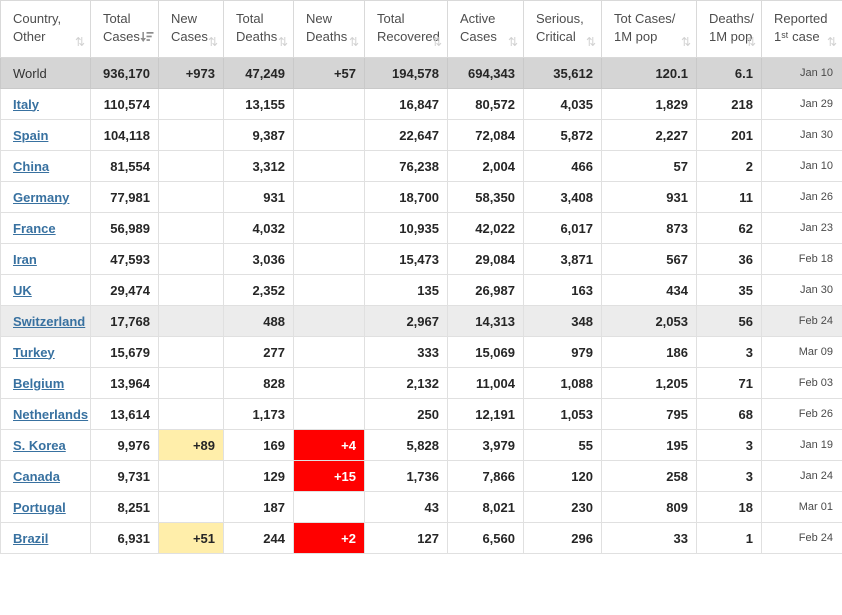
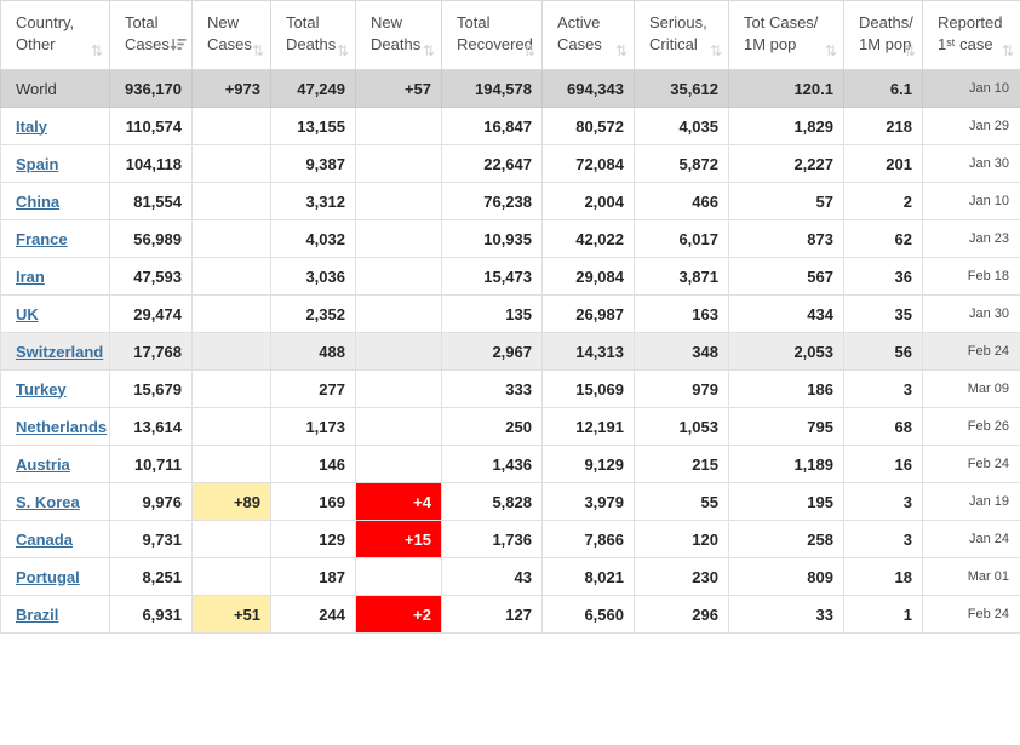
  Country, Other ⇅	Total Cases	New Cases ⇅	Total Deaths ⇅	New Deaths ⇅	Total Recovered ⇅	Active Cases ⇅	Serious, Critical ⇅	Tot Cases/ 1M pop ⇅	Deaths/ 1M pop ⇅	Reported 1ˢᵗ case ⇅
  World	936,170	+973	47,249	+57	194,578	694,343	35,612	120.1	6.1	Jan 10
  Italy	110,574		13,155		16,847	80,572	4,035	1,829	218	Jan 29
  Spain	104,118		9,387		22,647	72,084	5,872	2,227	201	Jan 30
  China	81,554		3,312		76,238	2,004	466	57	2	Jan 10
- Germany	77,981		931		18,700	58,350	3,408	931	11	Jan 26
  France	56,989		4,032		10,935	42,022	6,017	873	62	Jan 23
  Iran	47,593		3,036		15,473	29,084	3,871	567	36	Feb 18
  UK	29,474		2,352		135	26,987	163	434	35	Jan 30
  Switzerland	17,768		488		2,967	14,313	348	2,053	56	Feb 24
  Turkey	15,679		277		333	15,069	979	186	3	Mar 09
- Belgium	13,964		828		2,132	11,004	1,088	1,205	71	Feb 03
  Netherlands	13,614		1,173		250	12,191	1,053	795	68	Feb 26
+ Austria	10,711		146		1,436	9,129	215	1,189	16	Feb 24
  S. Korea	9,976	+89	169	+4	5,828	3,979	55	195	3	Jan 19
  Canada	9,731		129	+15	1,736	7,866	120	258	3	Jan 24
  Portugal	8,251		187		43	8,021	230	809	18	Mar 01
  Brazil	6,931	+51	244	+2	127	6,560	296	33	1	Feb 24
